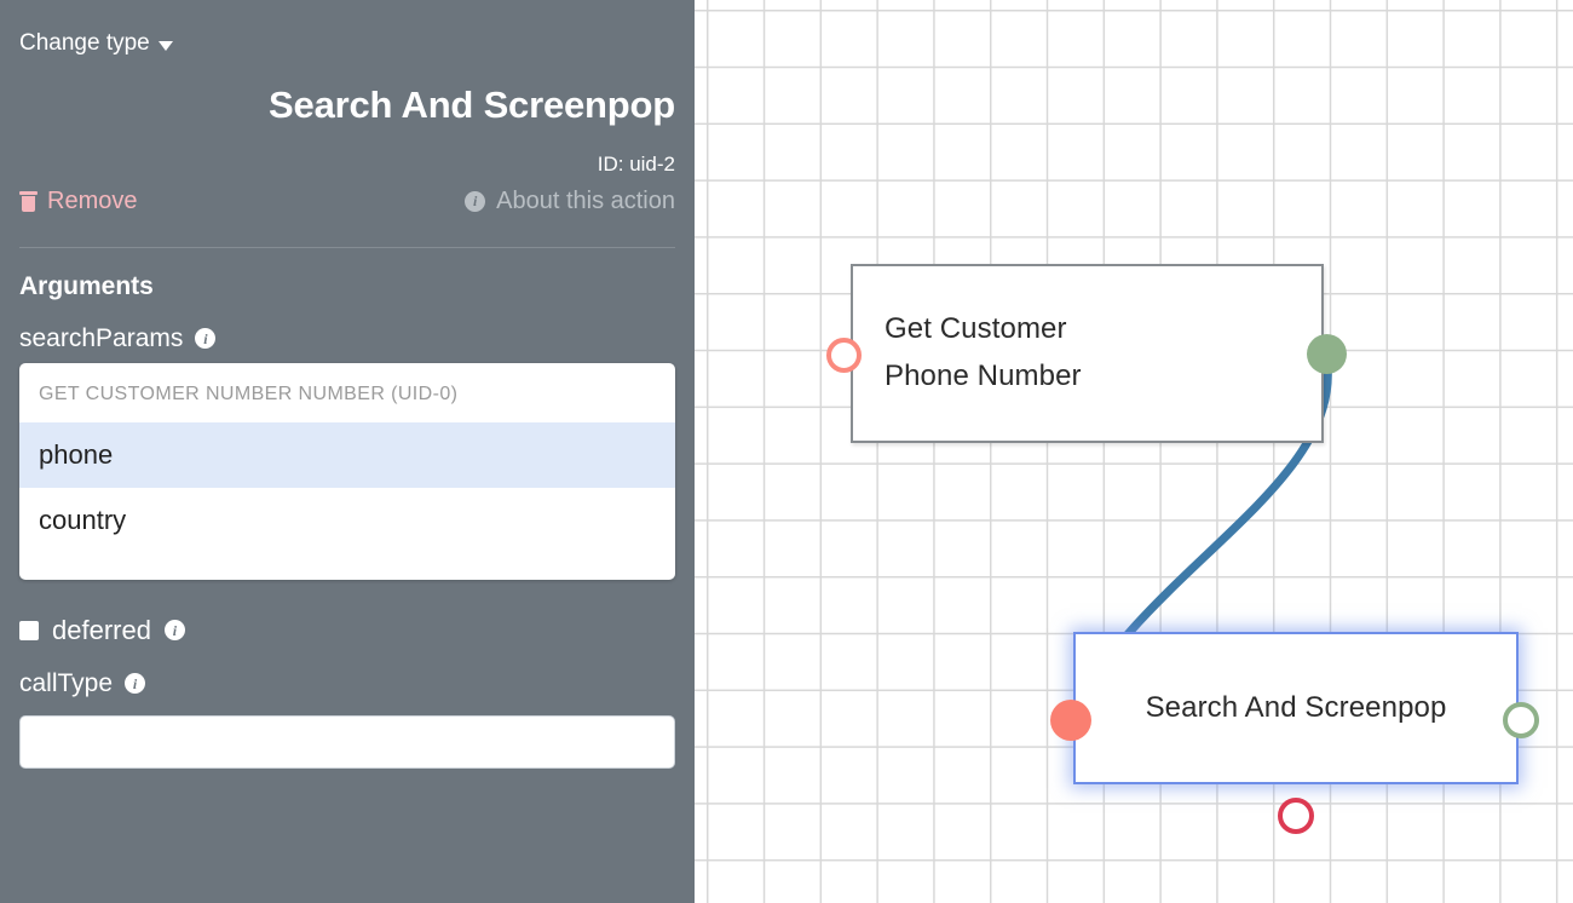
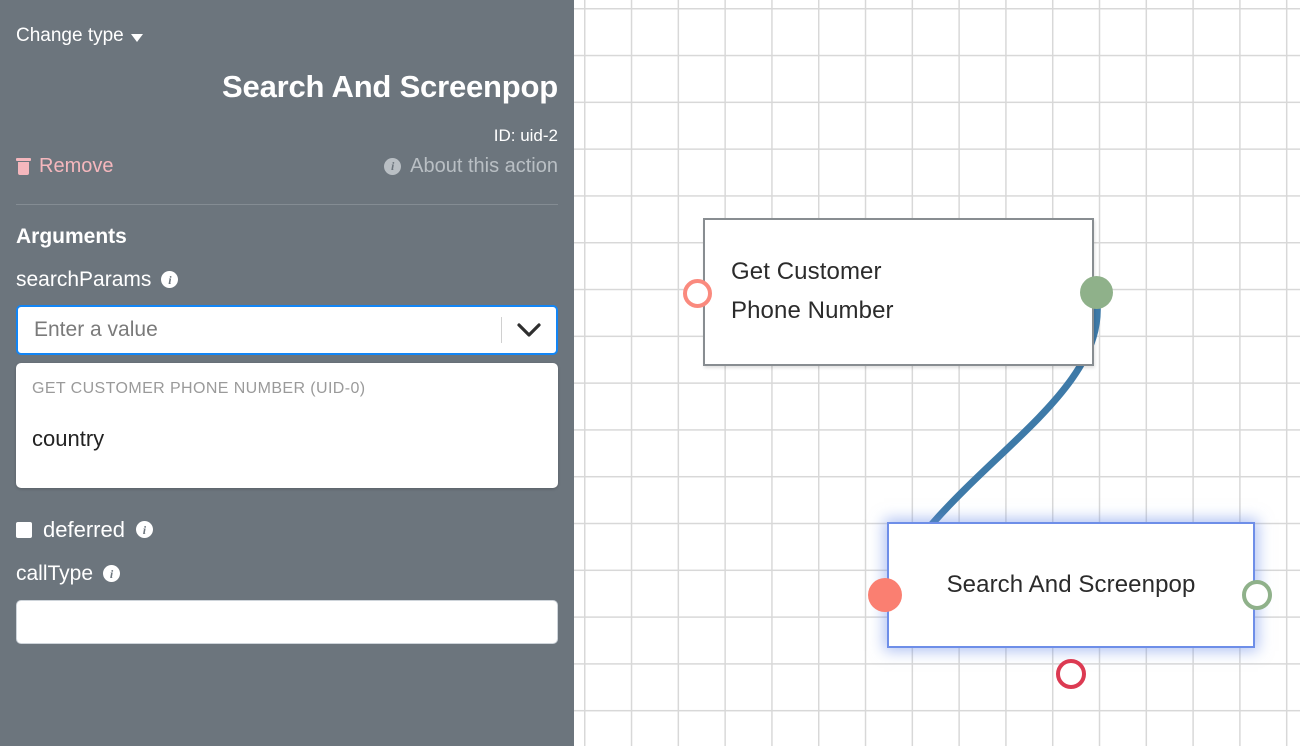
  Get Customer Phone Number
  Search And Screenpop
  Change type
  Search And Screenpop
  ID: uid-2
  Remove
  i
  About this action
  Arguments
  searchParams
  i
+ Enter a value
- GET CUSTOMER NUMBER NUMBER (UID-0)
+ GET CUSTOMER PHONE NUMBER (UID-0)
- phone
  country
  deferred
  i
  callType
  i
